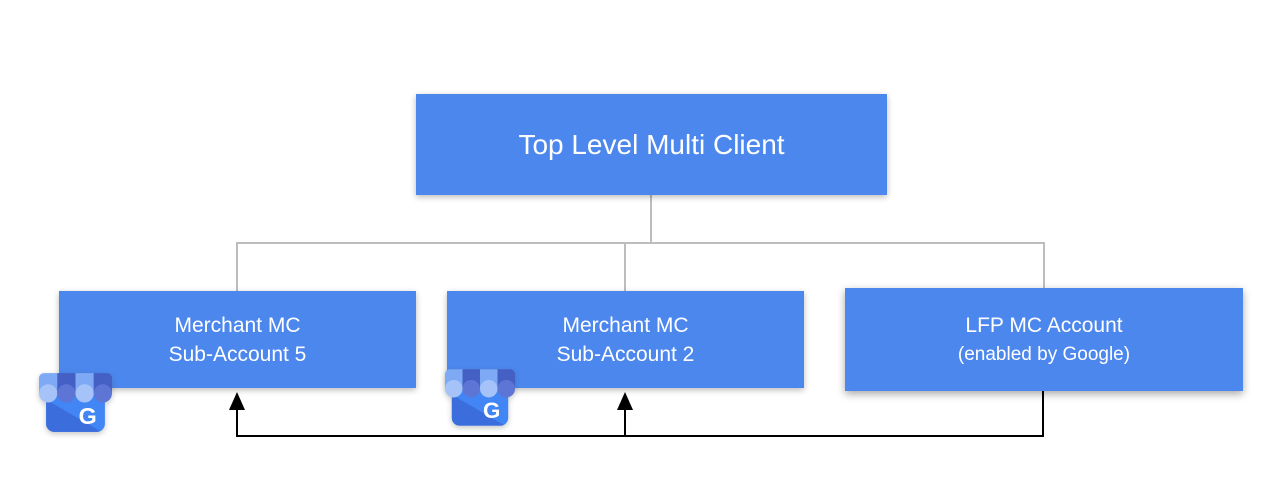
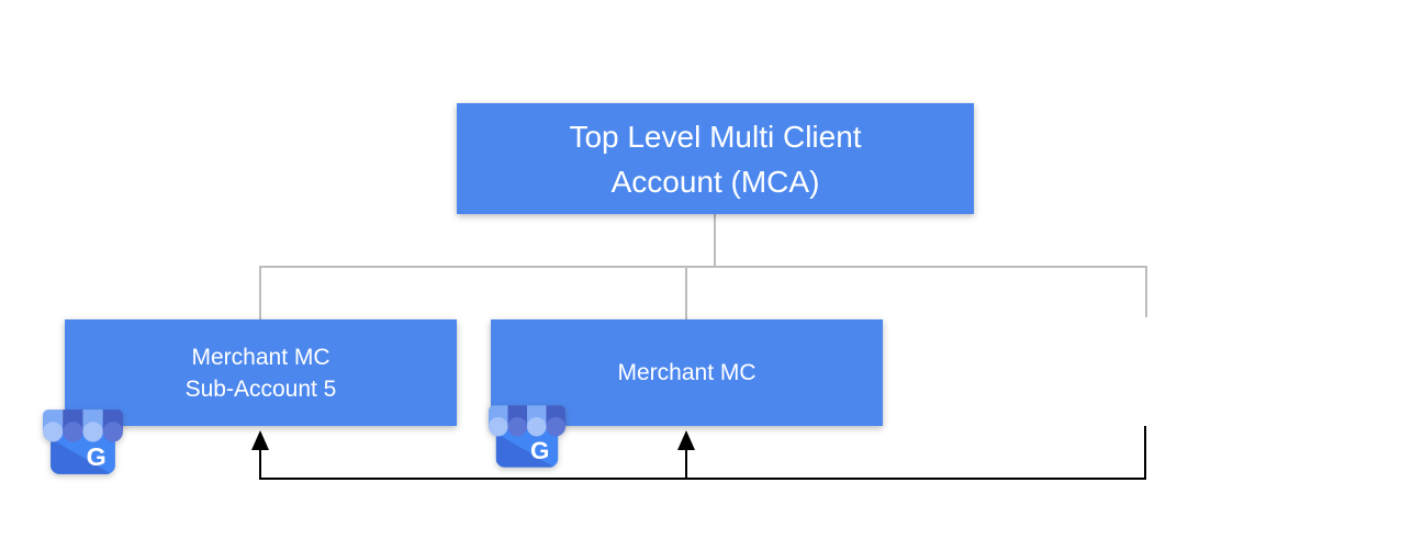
  Top Level Multi Client
+ Account (MCA)
  Merchant MC
  Sub-Account 5
  Merchant MC
- Sub-Account 2
- LFP MC Account
- (enabled by Google)
  G
  G
